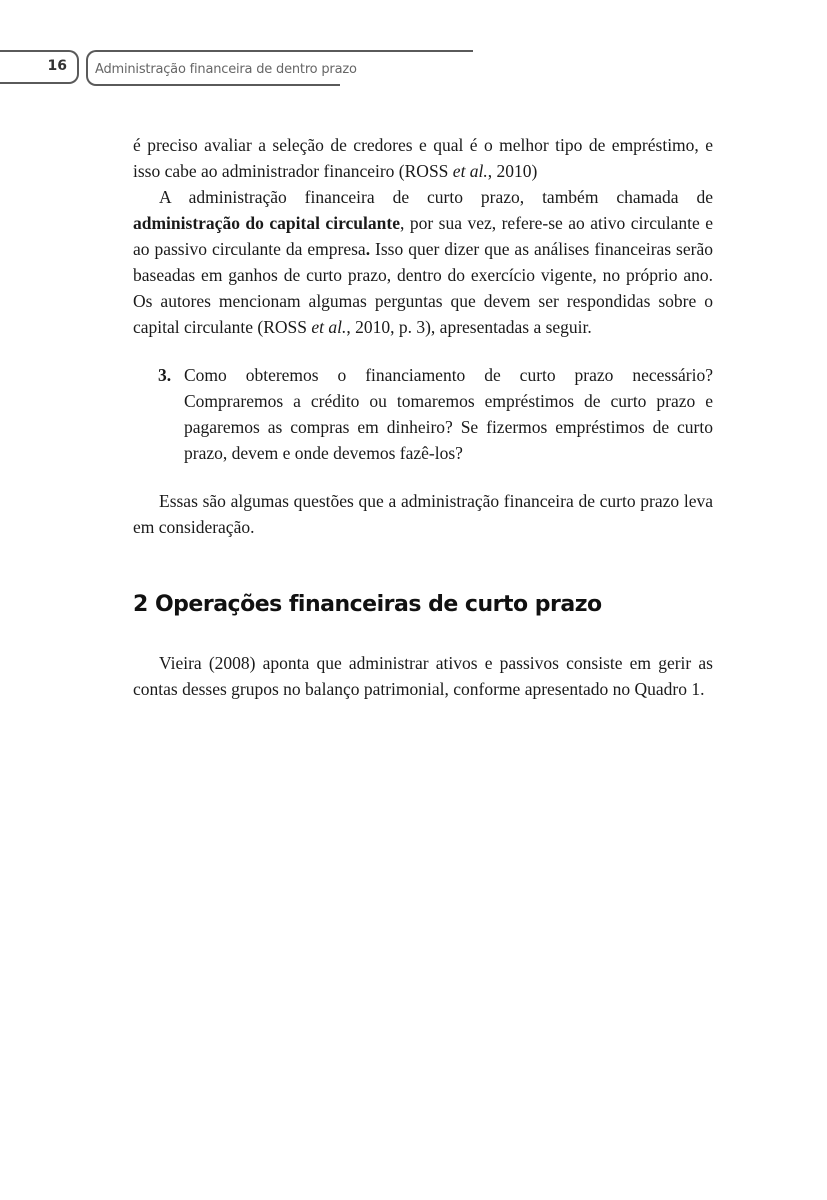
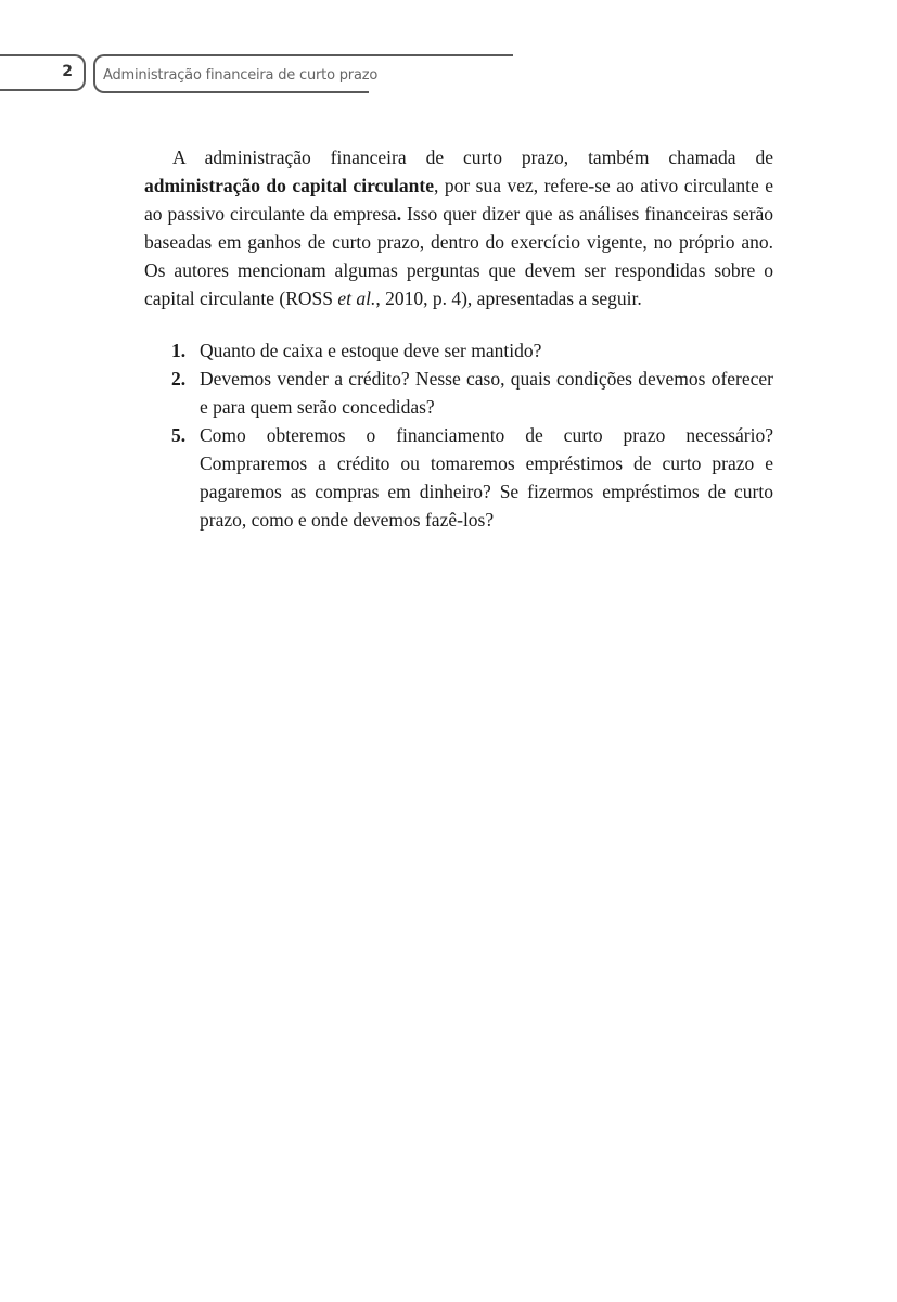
- 16
+ 2
- Administração financeira de dentro prazo
+ Administração financeira de curto prazo
- é preciso avaliar a seleção de credores e qual é o melhor tipo de empréstimo, e isso cabe ao administrador financeiro (ROSS et al., 2010)
- A administração financeira de curto prazo, também chamada de administração do capital circulante, por sua vez, refere-se ao ativo circulante e ao passivo circulante da empresa. Isso quer dizer que as análises financeiras serão baseadas em ganhos de curto prazo, dentro do exercício vigente, no próprio ano. Os autores mencionam algumas perguntas que devem ser respondidas sobre o capital circulante (ROSS et al., 2010, p. 3), apresentadas a seguir.
+ A administração financeira de curto prazo, também chamada de administração do capital circulante, por sua vez, refere-se ao ativo circulante e ao passivo circulante da empresa. Isso quer dizer que as análises financeiras serão baseadas em ganhos de curto prazo, dentro do exercício vigente, no próprio ano. Os autores mencionam algumas perguntas que devem ser respondidas sobre o capital circulante (ROSS et al., 2010, p. 4), apresentadas a seguir.
+ 1.
+ Quanto de caixa e estoque deve ser mantido?
+ 2.
+ Devemos vender a crédito? Nesse caso, quais condições devemos oferecer e para quem serão concedidas?
- 3.
+ 5.
- Como obteremos o financiamento de curto prazo necessário? Compraremos a crédito ou tomaremos empréstimos de curto prazo e pagaremos as compras em dinheiro? Se fizermos empréstimos de curto prazo, devem e onde devemos fazê-los?
+ Como obteremos o financiamento de curto prazo necessário? Compraremos a crédito ou tomaremos empréstimos de curto prazo e pagaremos as compras em dinheiro? Se fizermos empréstimos de curto prazo, como e onde devemos fazê-los?
- Essas são algumas questões que a administração financeira de curto prazo leva em consideração.
- 2 Operações financeiras de curto prazo
- Vieira (2008) aponta que administrar ativos e passivos consiste em gerir as contas desses grupos no balanço patrimonial, conforme apresentado no Quadro 1.
